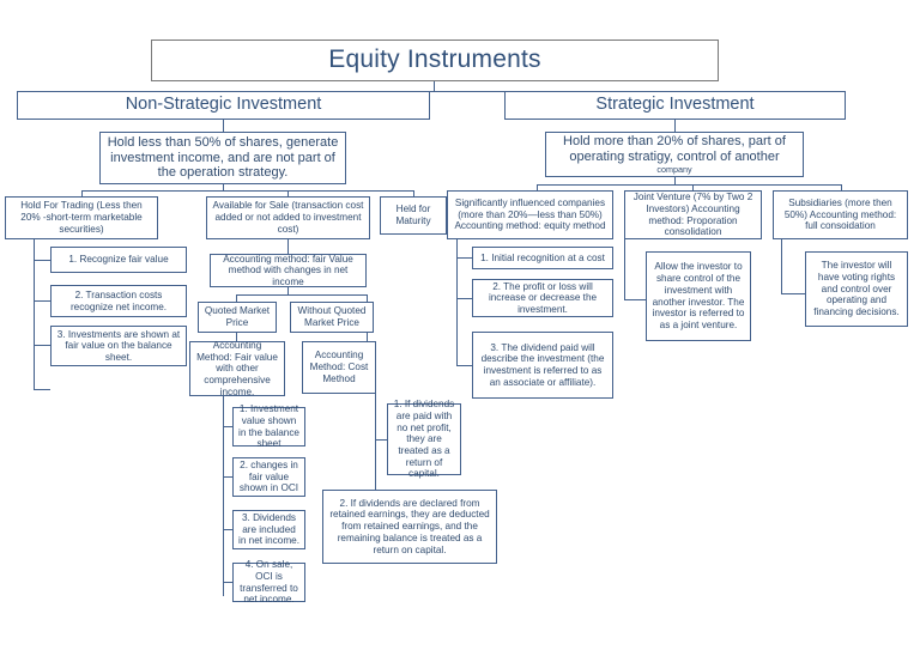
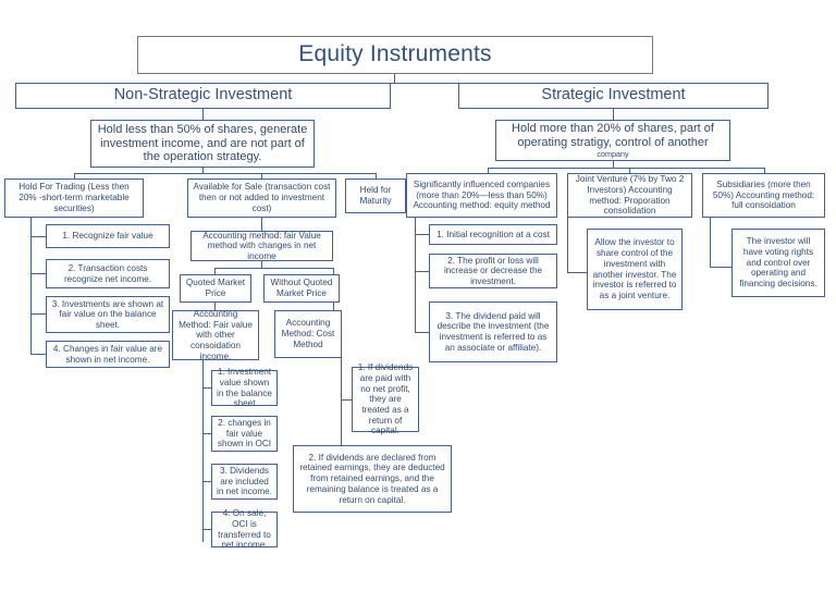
  Equity Instruments
  Non-Strategic Investment
  Strategic Investment
  Hold less than 50% of shares, generate investment income, and are not part of the operation strategy.
  Hold more than 20% of shares, part of operating stratigy, control of another
  company
  Hold For Trading (Less then 20% -short-term marketable securities)
- Available for Sale (transaction cost added or not added to investment cost)
+ Available for Sale (transaction cost then or not added to investment cost)
  Held for Maturity
  1. Recognize fair value
  2. Transaction costs recognize net income.
  3. Investments are shown at fair value on the balance sheet.
+ 4. Changes in fair value are shown in net income.
  Accounting method: fair Value method with changes in net income
  Quoted Market Price
  Without Quoted Market Price
- Accounting Method: Fair value with other comprehensive income.
+ Accounting Method: Fair value with other consoidation income.
  Accounting Method: Cost Method
  1. Investment value shown in the balance sheet
  2. changes in fair value shown in OCI
  3. Dividends are included in net income.
  4. On sale, OCI is transferred to net income.
  1. If dividends are paid with no net profit, they are treated as a return of capital.
  2. If dividends are declared from retained earnings, they are deducted from retained earnings, and the remaining balance is treated as a return on capital.
  Significantly influenced companies (more than 20%—less than 50%) Accounting method: equity method
  Joint Venture (7% by Two 2 Investors) Accounting method: Proporation consolidation
  Subsidiaries (more then 50%) Accounting method: full consoidation
  1. Initial recognition at a cost
  2. The profit or loss will increase or decrease the investment.
  3. The dividend paid will describe the investment (the investment is referred to as an associate or affiliate).
  Allow the investor to share control of the investment with another investor. The investor is referred to as a joint venture.
  The investor will have voting rights and control over operating and financing decisions.
